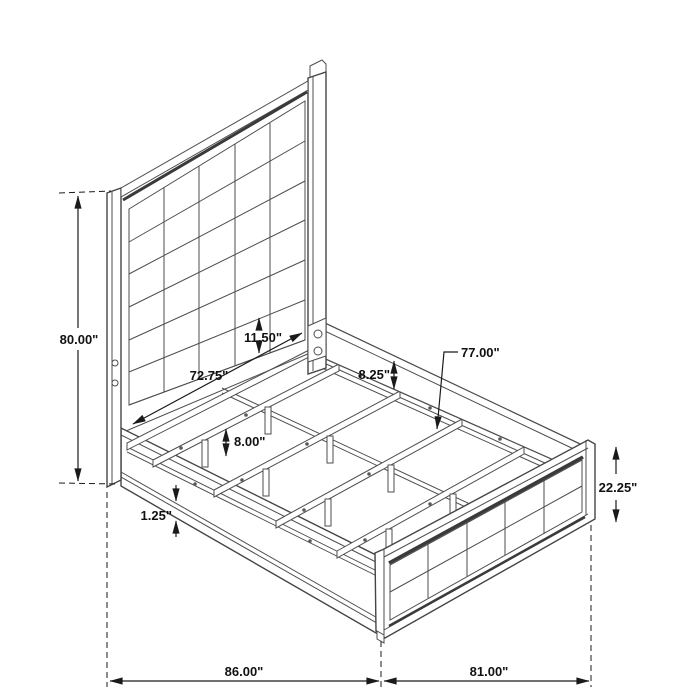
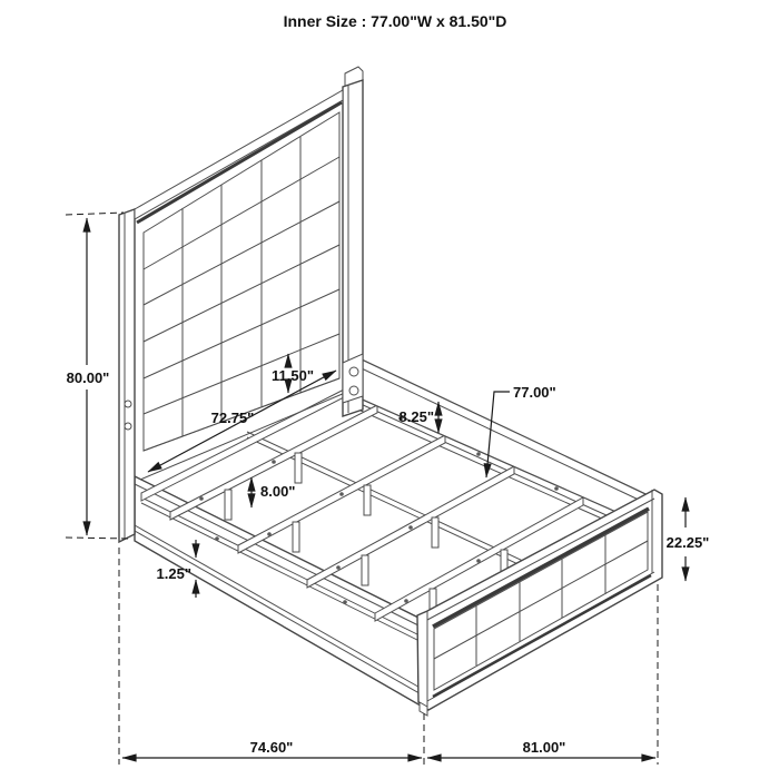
  80.00"
  72.75"
  11.50"
  8.25"
  77.00"
  8.00"
  1.25"
  22.25"
- 86.00"
+ 74.60"
  81.00"
+ Inner Size : 77.00"W x 81.50"D
